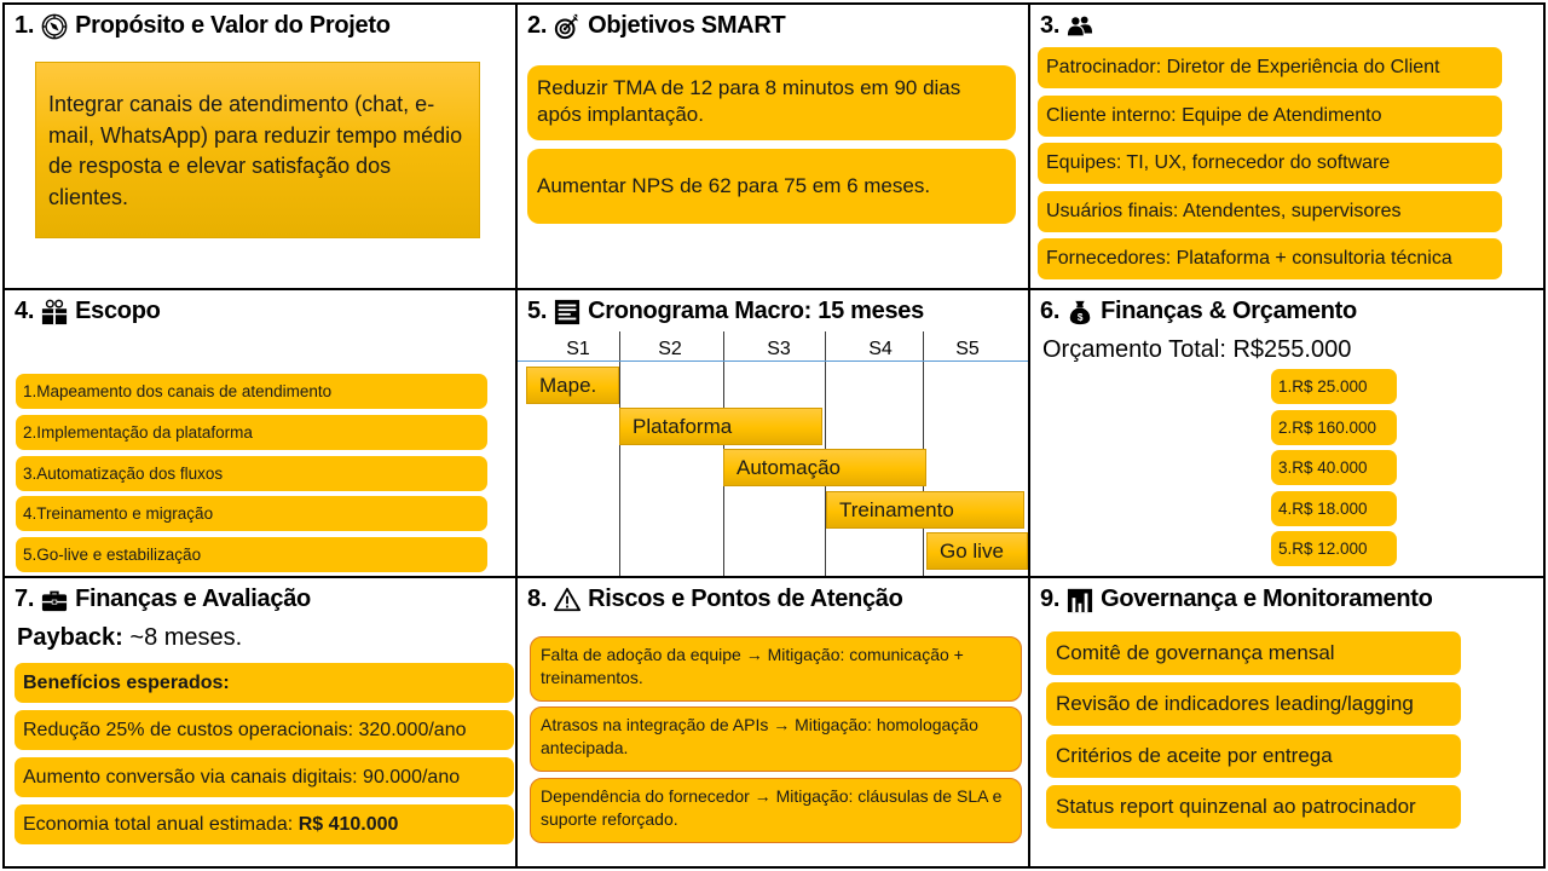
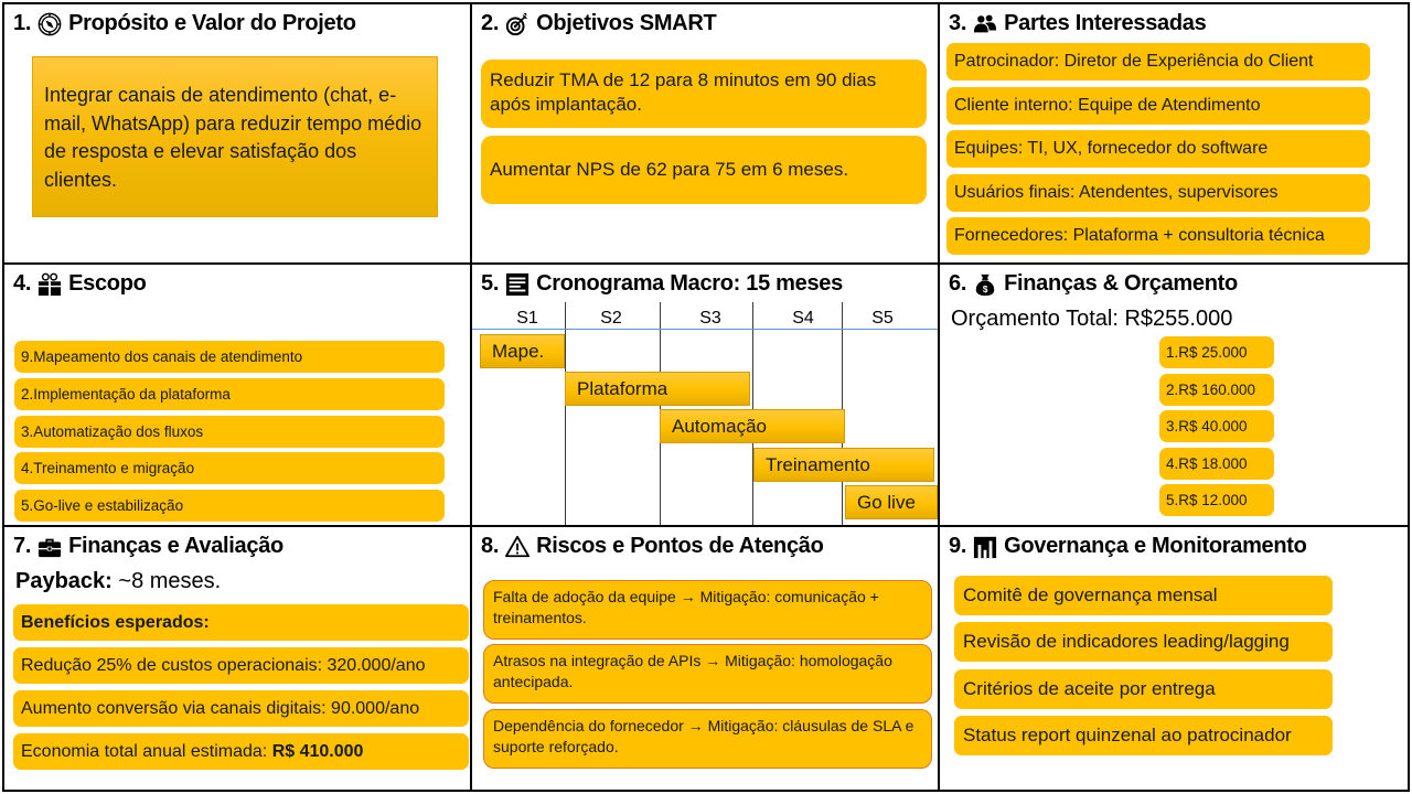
  1.
  Propósito e Valor do Projeto
  Integrar canais de atendimento (chat, e-mail, WhatsApp) para reduzir tempo médio de resposta e elevar satisfação dos clientes.
  2.
  Objetivos SMART
  Reduzir TMA de 12 para 8 minutos em 90 dias após implantação.
  Aumentar NPS de 62 para 75 em 6 meses.
  3.
+ Partes Interessadas
  Patrocinador: Diretor de Experiência do Client
  Cliente interno: Equipe de Atendimento
  Equipes: TI, UX, fornecedor do software
  Usuários finais: Atendentes, supervisores
  Fornecedores: Plataforma + consultoria técnica
  4.
  Escopo
- 1.Mapeamento dos canais de atendimento
+ 9.Mapeamento dos canais de atendimento
  2.Implementação da plataforma
  3.Automatização dos fluxos
  4.Treinamento e migração
  5.Go-live e estabilização
  5.
  Cronograma Macro: 15 meses
  S1
  S2
  S3
  S4
  S5
  Mape.
  Plataforma
  Automação
  Treinamento
  Go live
  6.
  $
  Finanças & Orçamento
  Orçamento Total: R$255.000
  1.R$ 25.000
  2.R$ 160.000
  3.R$ 40.000
  4.R$ 18.000
  5.R$ 12.000
  7.
  Finanças e Avaliação
  Payback: ~8 meses.
  Benefícios esperados:
  Redução 25% de custos operacionais: 320.000/ano
  Aumento conversão via canais digitais: 90.000/ano
  Economia total anual estimada:
  R$ 410.000
  8.
  Riscos e Pontos de Atenção
  Falta de adoção da equipe → Mitigação: comunicação + treinamentos.
  Atrasos na integração de APIs → Mitigação: homologação antecipada.
  Dependência do fornecedor → Mitigação: cláusulas de SLA e suporte reforçado.
  9.
  Governança e Monitoramento
  Comitê de governança mensal
  Revisão de indicadores leading/lagging
  Critérios de aceite por entrega
  Status report quinzenal ao patrocinador
